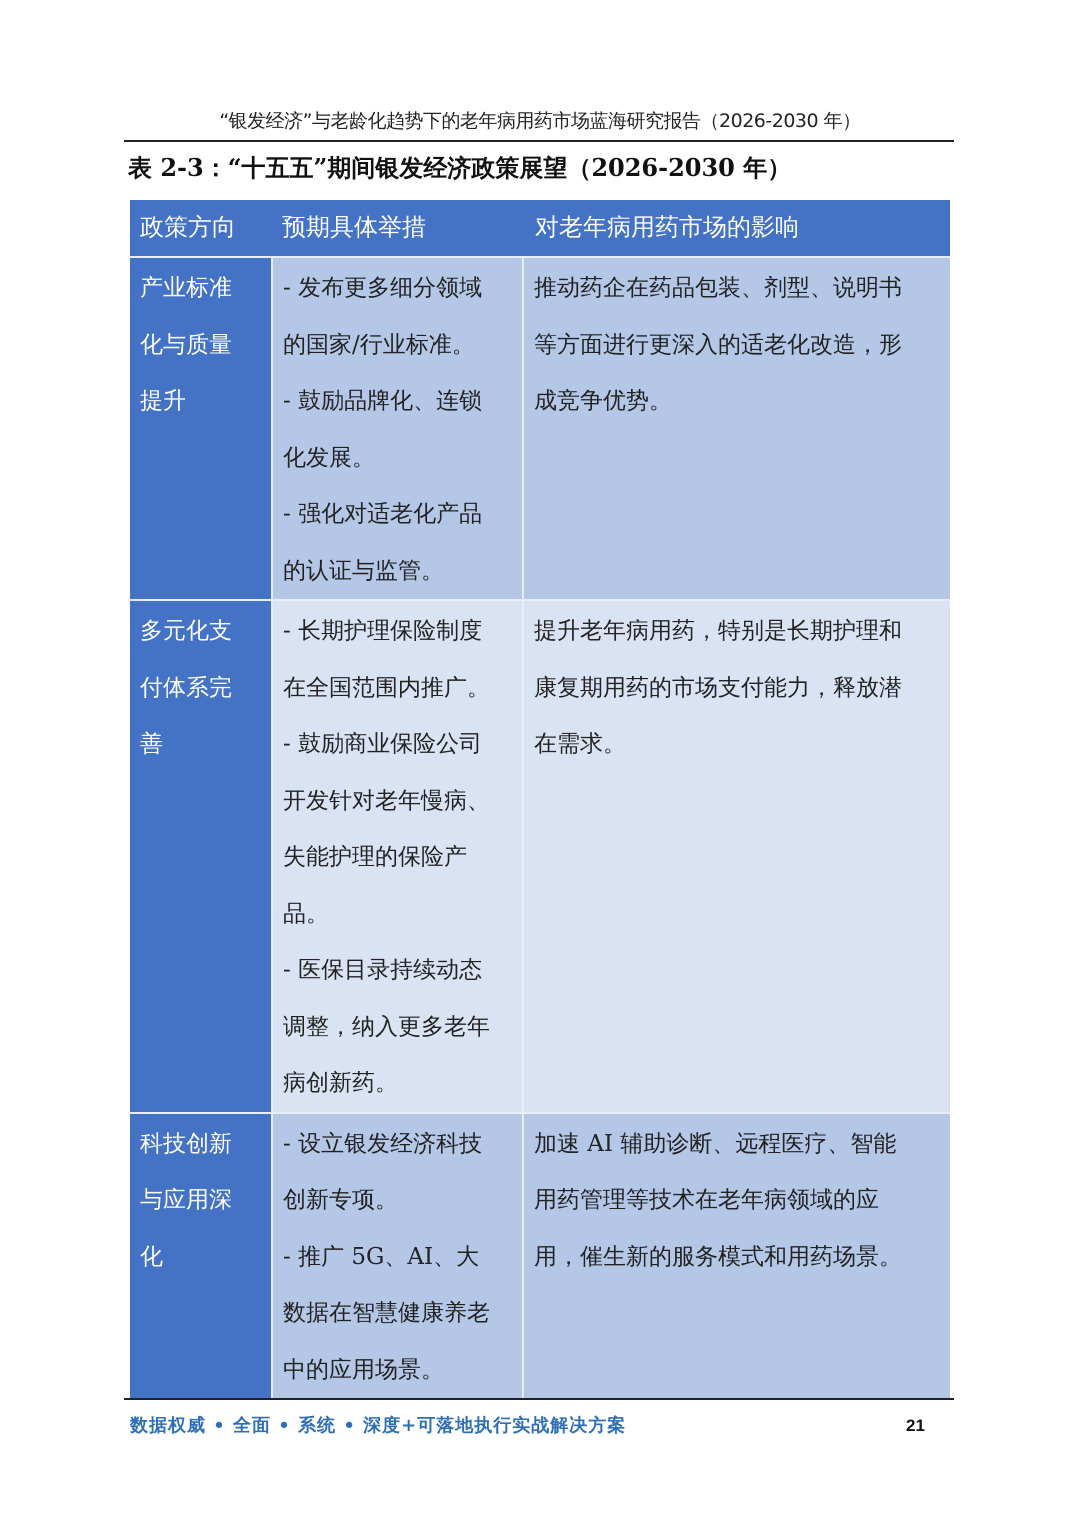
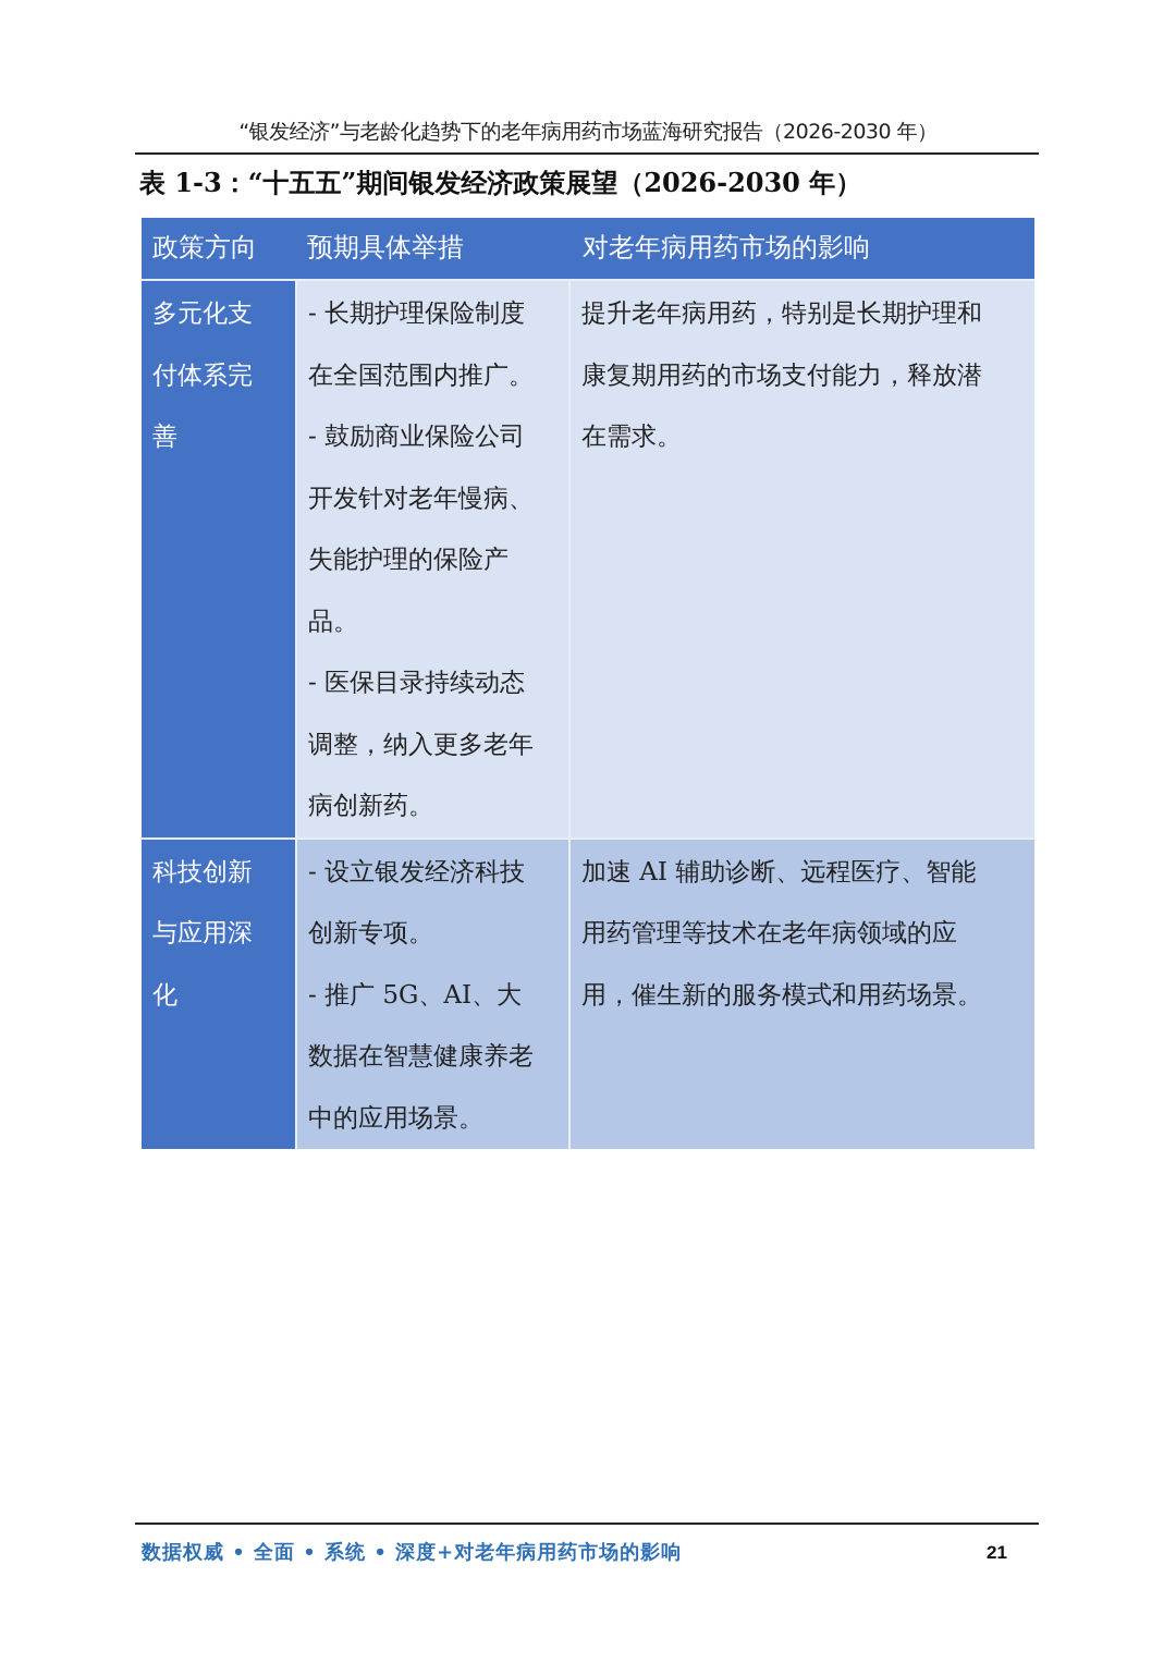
  “银发经济”与老龄化趋势下的老年病用药市场蓝海研究报告（2026-2030 年）
- 表 2-3：“十五五”期间银发经济政策展望（2026-2030 年）
+ 表 1-3：“十五五”期间银发经济政策展望（2026-2030 年）
  政策方向	预期具体举措	对老年病用药市场的影响
- 产业标准 化与质量 提升	- 发布更多细分领域 的国家/行业标准。 - 鼓励品牌化、连锁 化发展。 - 强化对适老化产品 的认证与监管。	推动药企在药品包装、剂型、说明书 等方面进行更深入的适老化改造，形 成竞争优势。
  多元化支 付体系完 善	- 长期护理保险制度 在全国范围内推广。 - 鼓励商业保险公司 开发针对老年慢病、 失能护理的保险产 品。 - 医保目录持续动态 调整，纳入更多老年 病创新药。	提升老年病用药，特别是长期护理和 康复期用药的市场支付能力，释放潜 在需求。
  科技创新 与应用深 化	- 设立银发经济科技 创新专项。 - 推广 5G、AI、大 数据在智慧健康养老 中的应用场景。	加速 AI 辅助诊断、远程医疗、智能 用药管理等技术在老年病领域的应 用，催生新的服务模式和用药场景。
- 数据权威 • 全面 • 系统 • 深度+可落地执行实战解决方案
+ 数据权威 • 全面 • 系统 • 深度+对老年病用药市场的影响
  21
